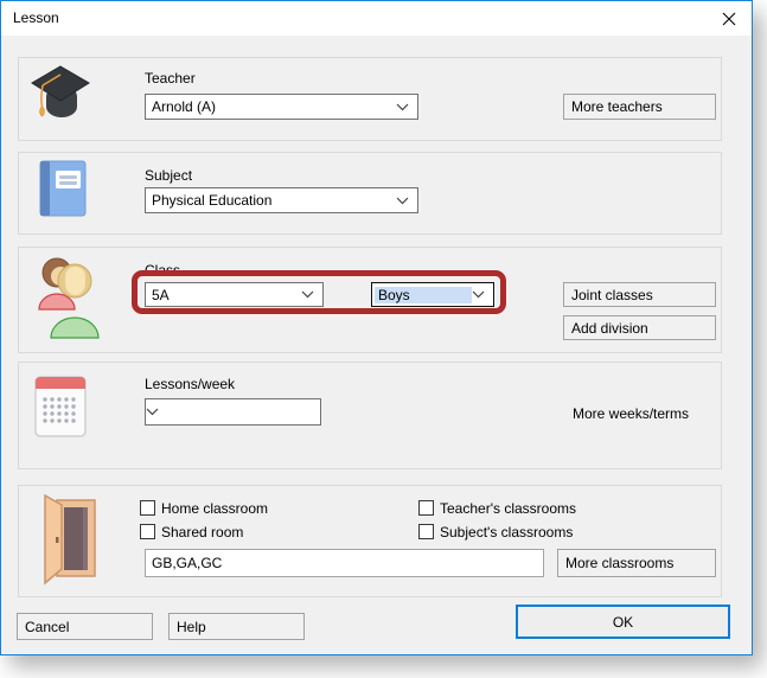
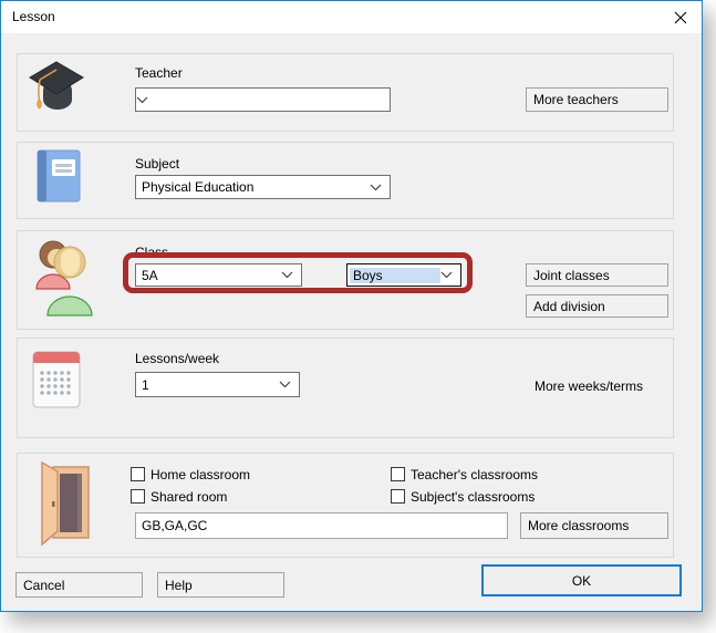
  Lesson
  Teacher
- Arnold (A)
  More teachers
  Subject
  Physical Education
  Class
  5A
  Boys
  Joint classes
  Add division
  Lessons/week
+ 1
  More weeks/terms
  Home classroom
  Shared room
  Teacher's classrooms
  Subject's classrooms
  GB,GA,GC
  More classrooms
  Cancel
  Help
  OK
